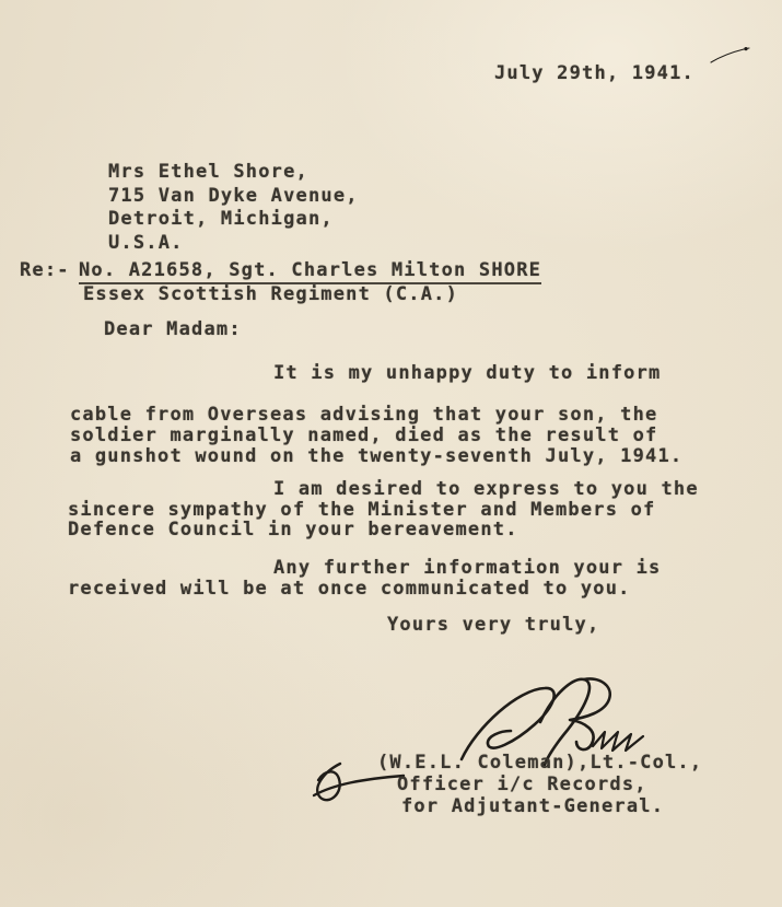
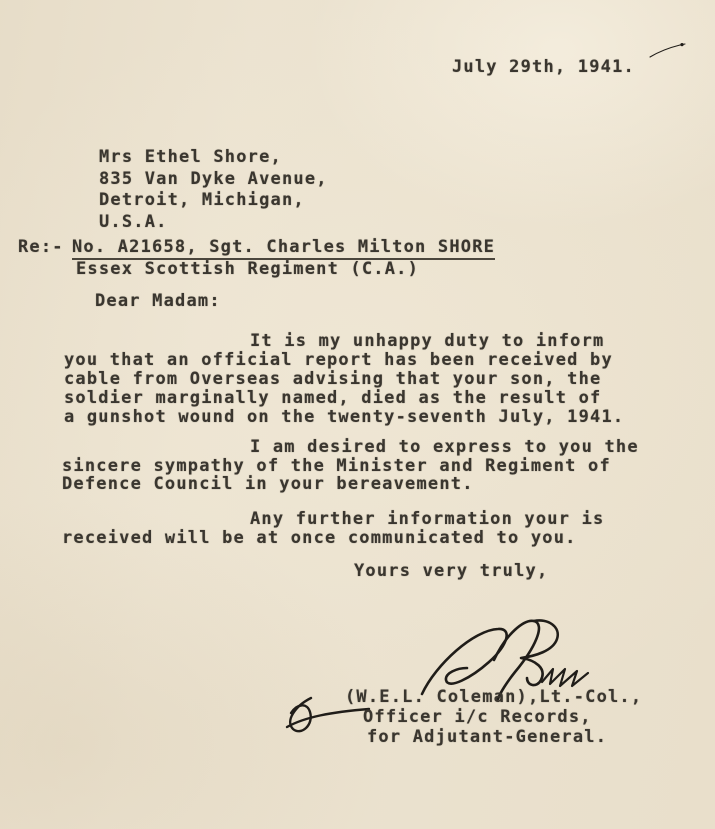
  July 29th, 1941.
  Mrs Ethel Shore,
- 715 Van Dyke Avenue,
+ 835 Van Dyke Avenue,
  Detroit, Michigan,
  U.S.A.
  Re:-
  No. A21658, Sgt. Charles Milton SHORE
  Essex Scottish Regiment (C.A.)
  Dear Madam:
  It is my unhappy duty to inform
+ you that an official report has been received by
  cable from Overseas advising that your son, the
  soldier marginally named, died as the result of
  a gunshot wound on the twenty-seventh July, 1941.
  I am desired to express to you the
- sincere sympathy of the Minister and Members of
+ sincere sympathy of the Minister and Regiment of
  Defence Council in your bereavement.
  Any further information your is
  received will be at once communicated to you.
  Yours very truly,
  (W.E.L. Coleman),Lt.-Col.,
  Officer i/c Records,
  for Adjutant-General.
